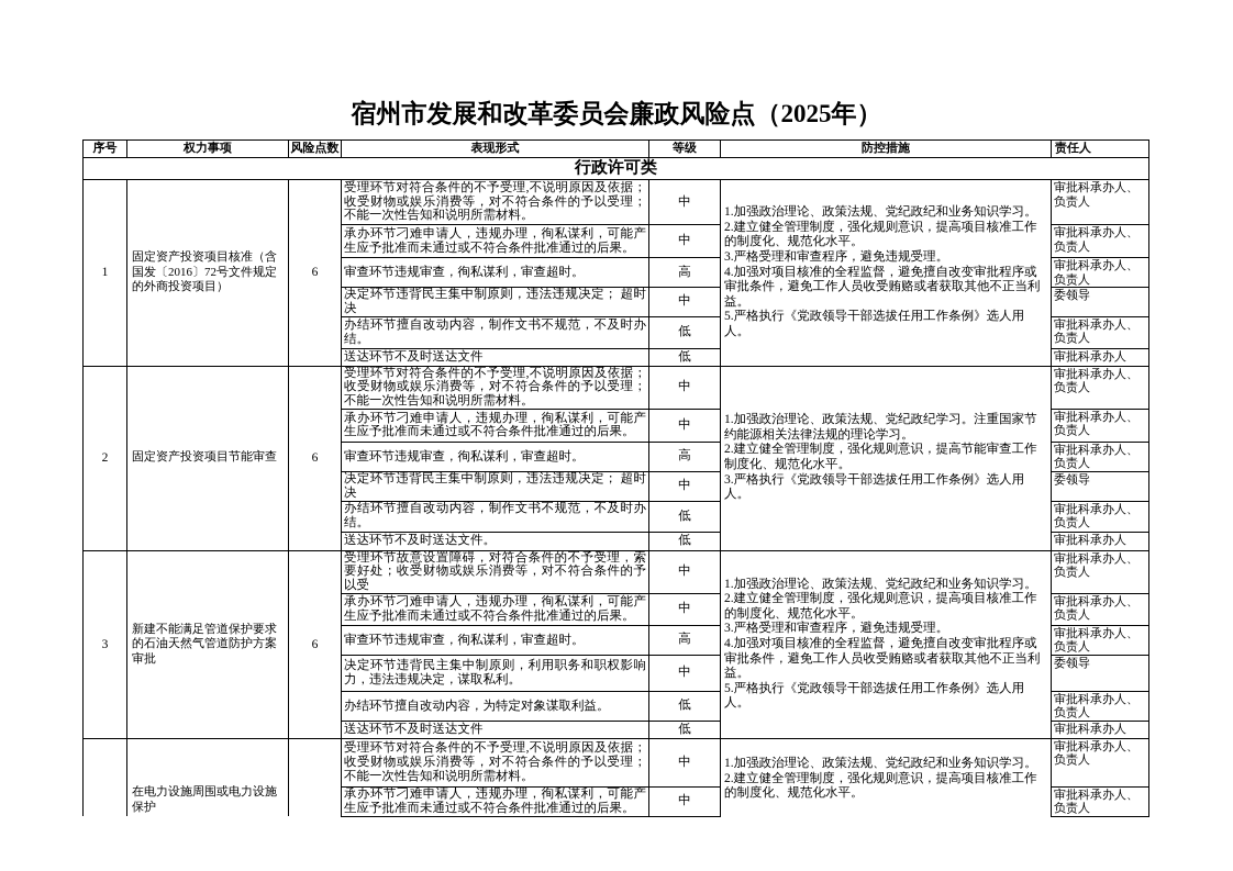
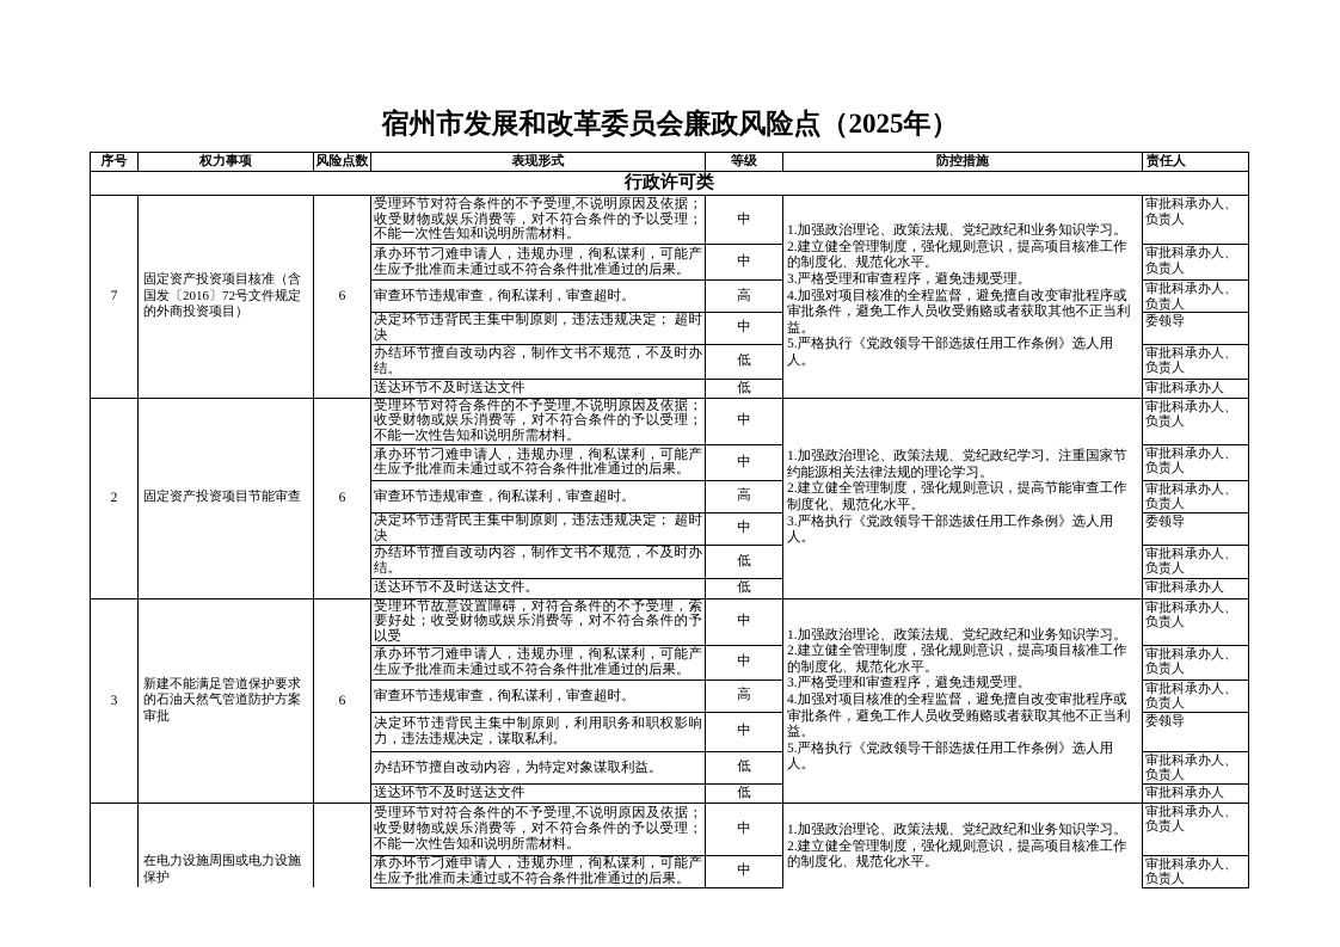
  宿州市发展和改革委员会廉政风险点（2025年）
  序号	权力事项	风险点数	表现形式	等级	防控措施	责任人
  行政许可类
- 1	固定资产投资项目核准（含国发〔2016〕72号文件规定的外商投资项目）	6	受理环节对符合条件的不予受理,不说明原因及依据；收受财物或娱乐消费等，对不符合条件的予以受理；不能一次性告知和说明所需材料。	中	1.加强政治理论、政策法规、党纪政纪和业务知识学习。 2.建立健全管理制度，强化规则意识，提高项目核准工作的制度化、规范化水平。 3.严格受理和审查程序，避免违规受理。 4.加强对项目核准的全程监督，避免擅自改变审批程序或审批条件，避免工作人员收受贿赂或者获取其他不正当利益。 5.严格执行《党政领导干部选拔任用工作条例》选人用人。	审批科承办人、负责人
+ 7	固定资产投资项目核准（含国发〔2016〕72号文件规定的外商投资项目）	6	受理环节对符合条件的不予受理,不说明原因及依据；收受财物或娱乐消费等，对不符合条件的予以受理；不能一次性告知和说明所需材料。	中	1.加强政治理论、政策法规、党纪政纪和业务知识学习。 2.建立健全管理制度，强化规则意识，提高项目核准工作的制度化、规范化水平。 3.严格受理和审查程序，避免违规受理。 4.加强对项目核准的全程监督，避免擅自改变审批程序或审批条件，避免工作人员收受贿赂或者获取其他不正当利益。 5.严格执行《党政领导干部选拔任用工作条例》选人用人。	审批科承办人、负责人
  承办环节刁难申请人，违规办理，徇私谋利，可能产生应予批准而未通过或不符合条件批准通过的后果。	中	审批科承办人、负责人
  审查环节违规审查，徇私谋利，审查超时。	高	审批科承办人、负责人
  决定环节违背民主集中制原则，违法违规决定； 超时决	中	委领导
  办结环节擅自改动内容，制作文书不规范，不及时办结。	低	审批科承办人、负责人
  送达环节不及时送达文件	低	审批科承办人
  2	固定资产投资项目节能审查	6	受理环节对符合条件的不予受理,不说明原因及依据；收受财物或娱乐消费等，对不符合条件的予以受理；不能一次性告知和说明所需材料。	中	1.加强政治理论、政策法规、党纪政纪学习。注重国家节约能源相关法律法规的理论学习。 2.建立健全管理制度，强化规则意识，提高节能审查工作制度化、规范化水平。 3.严格执行《党政领导干部选拔任用工作条例》选人用人。	审批科承办人、负责人
  承办环节刁难申请人，违规办理，徇私谋利，可能产生应予批准而未通过或不符合条件批准通过的后果。	中	审批科承办人、负责人
  审查环节违规审查，徇私谋利，审查超时。	高	审批科承办人、负责人
  决定环节违背民主集中制原则，违法违规决定； 超时决	中	委领导
  办结环节擅自改动内容，制作文书不规范，不及时办结。	低	审批科承办人、负责人
  送达环节不及时送达文件。	低	审批科承办人
  3	新建不能满足管道保护要求的石油天然气管道防护方案审批	6	受理环节故意设置障碍，对符合条件的不予受理，索要好处；收受财物或娱乐消费等，对不符合条件的予以受	中	1.加强政治理论、政策法规、党纪政纪和业务知识学习。 2.建立健全管理制度，强化规则意识，提高项目核准工作的制度化、规范化水平。 3.严格受理和审查程序，避免违规受理。 4.加强对项目核准的全程监督，避免擅自改变审批程序或审批条件，避免工作人员收受贿赂或者获取其他不正当利益。 5.严格执行《党政领导干部选拔任用工作条例》选人用人。	审批科承办人、负责人
  承办环节刁难申请人，违规办理，徇私谋利，可能产生应予批准而未通过或不符合条件批准通过的后果。	中	审批科承办人、负责人
  审查环节违规审查，徇私谋利，审查超时。	高	审批科承办人、负责人
  决定环节违背民主集中制原则，利用职务和职权影响力，违法违规决定，谋取私利。	中	委领导
  办结环节擅自改动内容，为特定对象谋取利益。	低	审批科承办人、负责人
  送达环节不及时送达文件	低	审批科承办人
  	在电力设施周围或电力设施保护		受理环节对符合条件的不予受理,不说明原因及依据；收受财物或娱乐消费等，对不符合条件的予以受理；不能一次性告知和说明所需材料。	中	1.加强政治理论、政策法规、党纪政纪和业务知识学习。 2.建立健全管理制度，强化规则意识，提高项目核准工作的制度化、规范化水平。	审批科承办人、负责人
  承办环节刁难申请人，违规办理，徇私谋利，可能产生应予批准而未通过或不符合条件批准通过的后果。	中	审批科承办人、负责人
